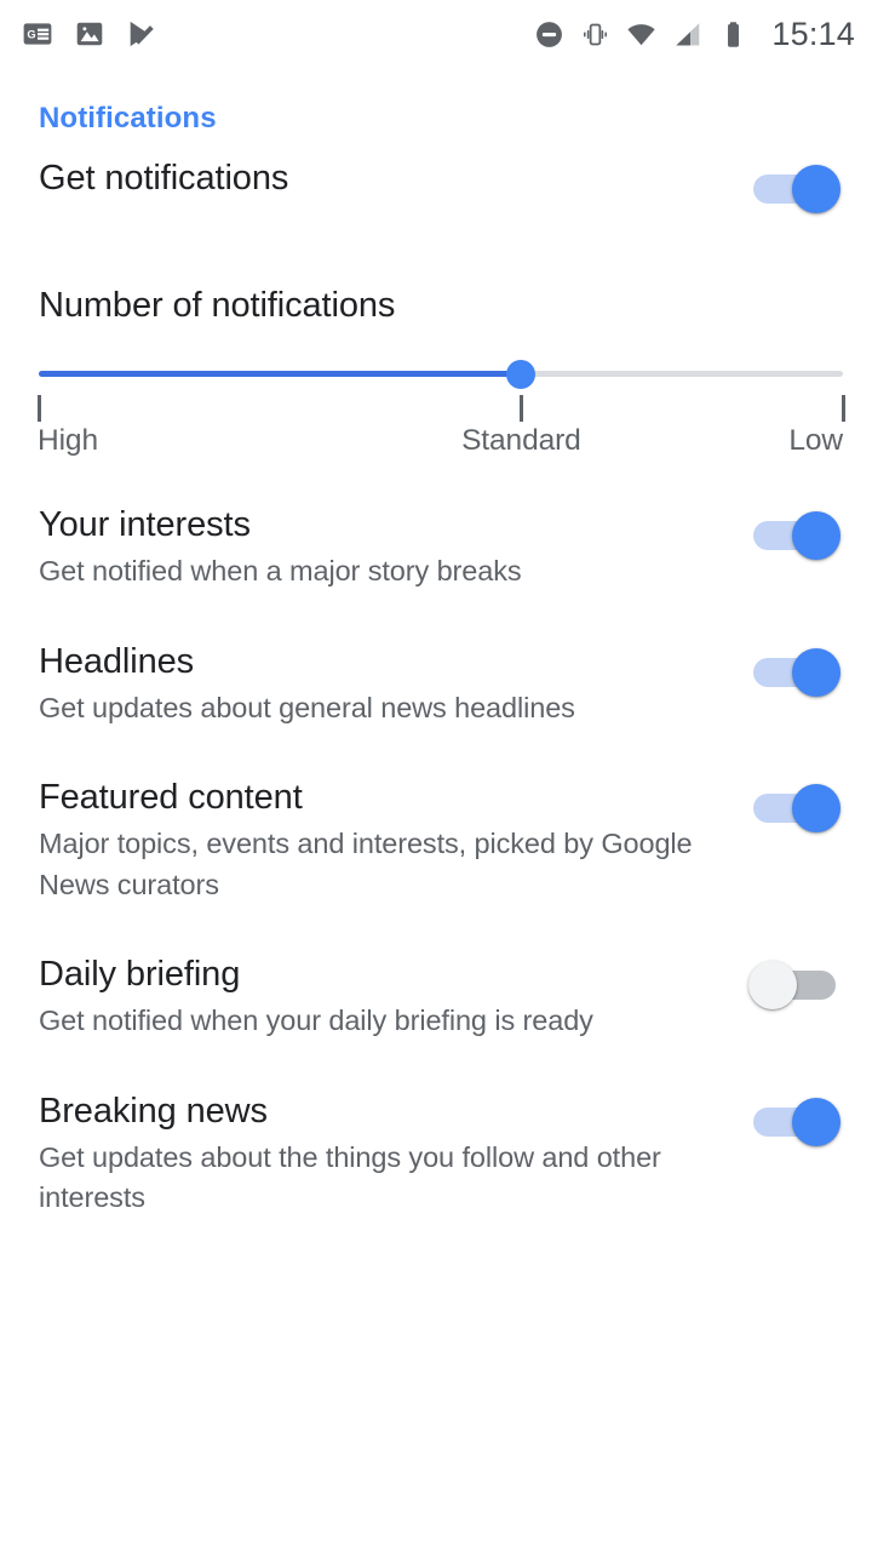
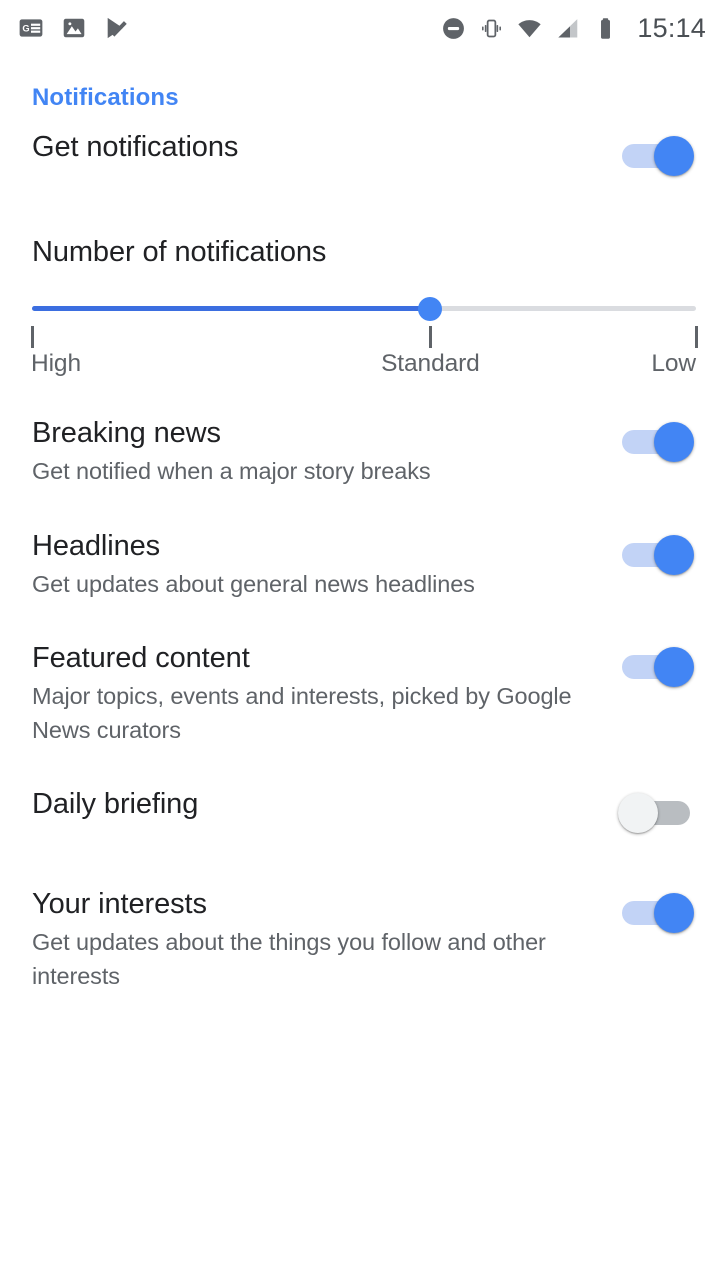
  G
  15:14
  Notifications
  Get notifications
  Number of notifications
  High
  Standard
  Low
- Your interests
+ Breaking news
  Get notified when a major story breaks
  Headlines
  Get updates about general news headlines
  Featured content
  Major topics, events and interests, picked by Google News curators
  Daily briefing
- Get notified when your daily briefing is ready
- Breaking news
+ Your interests
  Get updates about the things you follow and other interests
